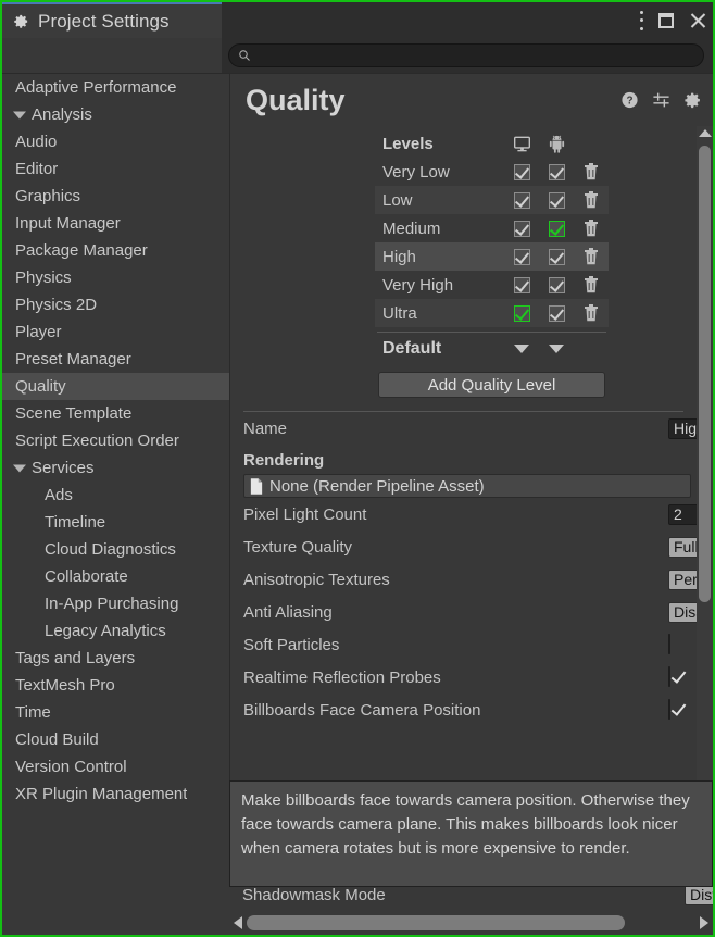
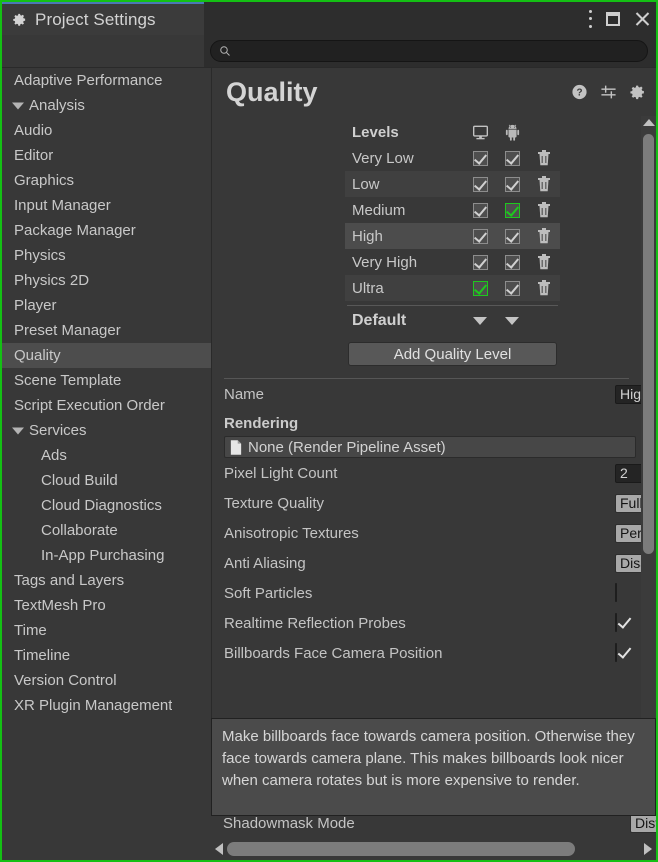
  Project Settings
  Adaptive Performance
  Analysis
  Audio
  Editor
  Graphics
  Input Manager
  Package Manager
  Physics
  Physics 2D
  Player
  Preset Manager
  Quality
  Scene Template
  Script Execution Order
  Services
  Ads
- Timeline
+ Cloud Build
  Cloud Diagnostics
  Collaborate
  In-App Purchasing
- Legacy Analytics
  Tags and Layers
  TextMesh Pro
  Time
- Cloud Build
+ Timeline
  Version Control
  XR Plugin Management
  Quality
  ?
  Levels
  Very Low
  Low
  Medium
  High
  Very High
  Ultra
  Default
  Add Quality Level
  Name
  Hig
  Rendering
  None (Render Pipeline Asset)
  Pixel Light Count
  2
  Texture Quality
  Anisotropic Textures
  Anti Aliasing
  Soft Particles
  Realtime Reflection Probes
  Billboards Face Camera Position
  Shadowmask Mode
  Make billboards face towards camera position. Otherwise they face towards camera plane. This makes billboards look nicer when camera rotates but is more expensive to render.
